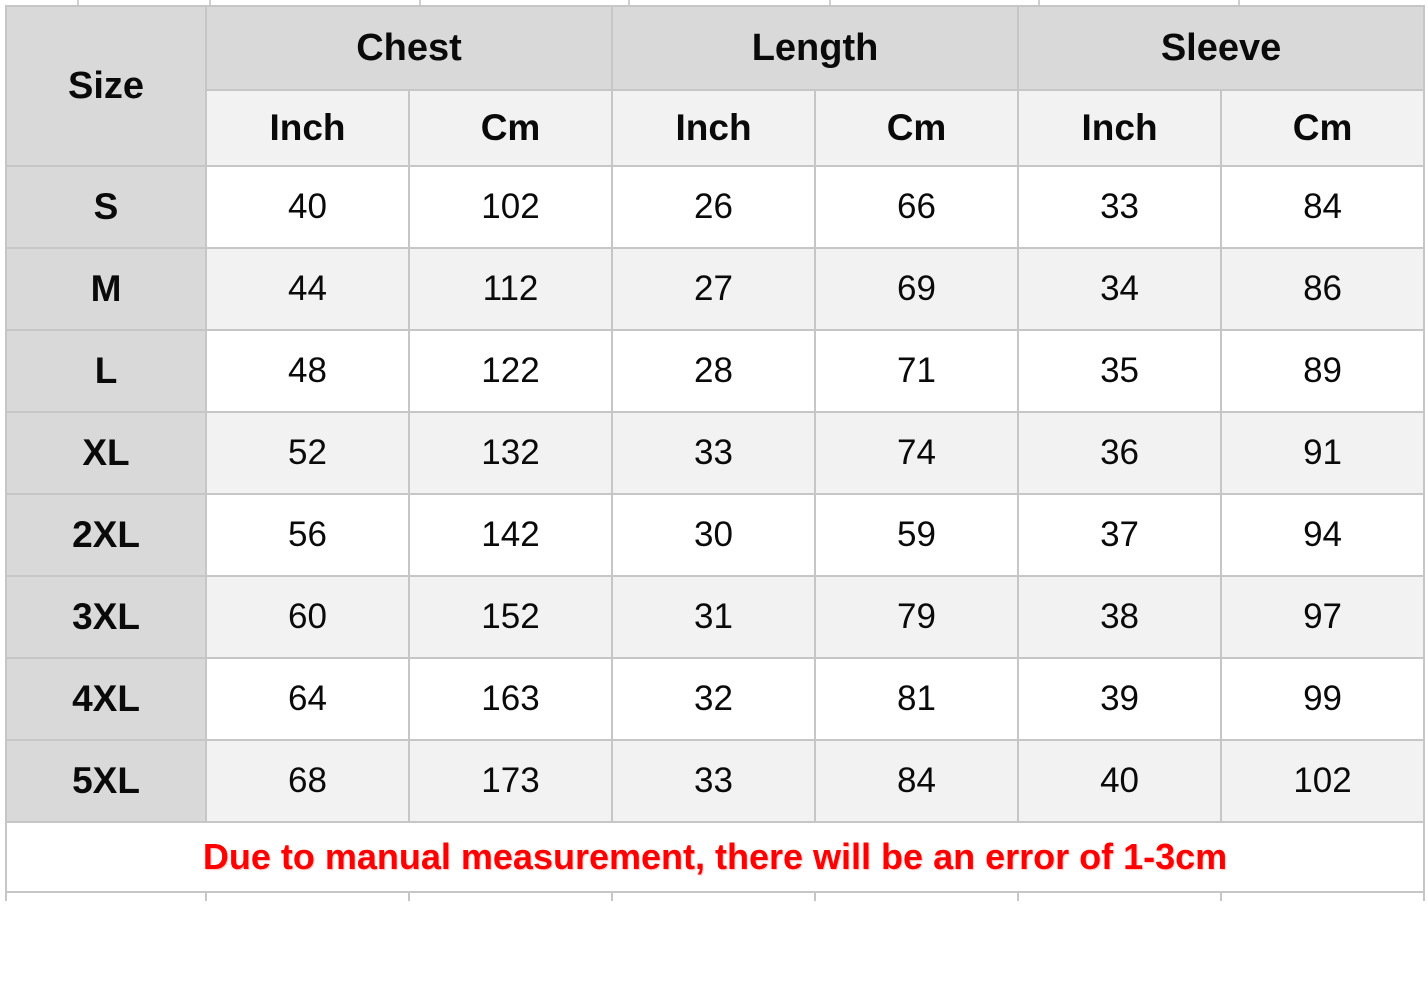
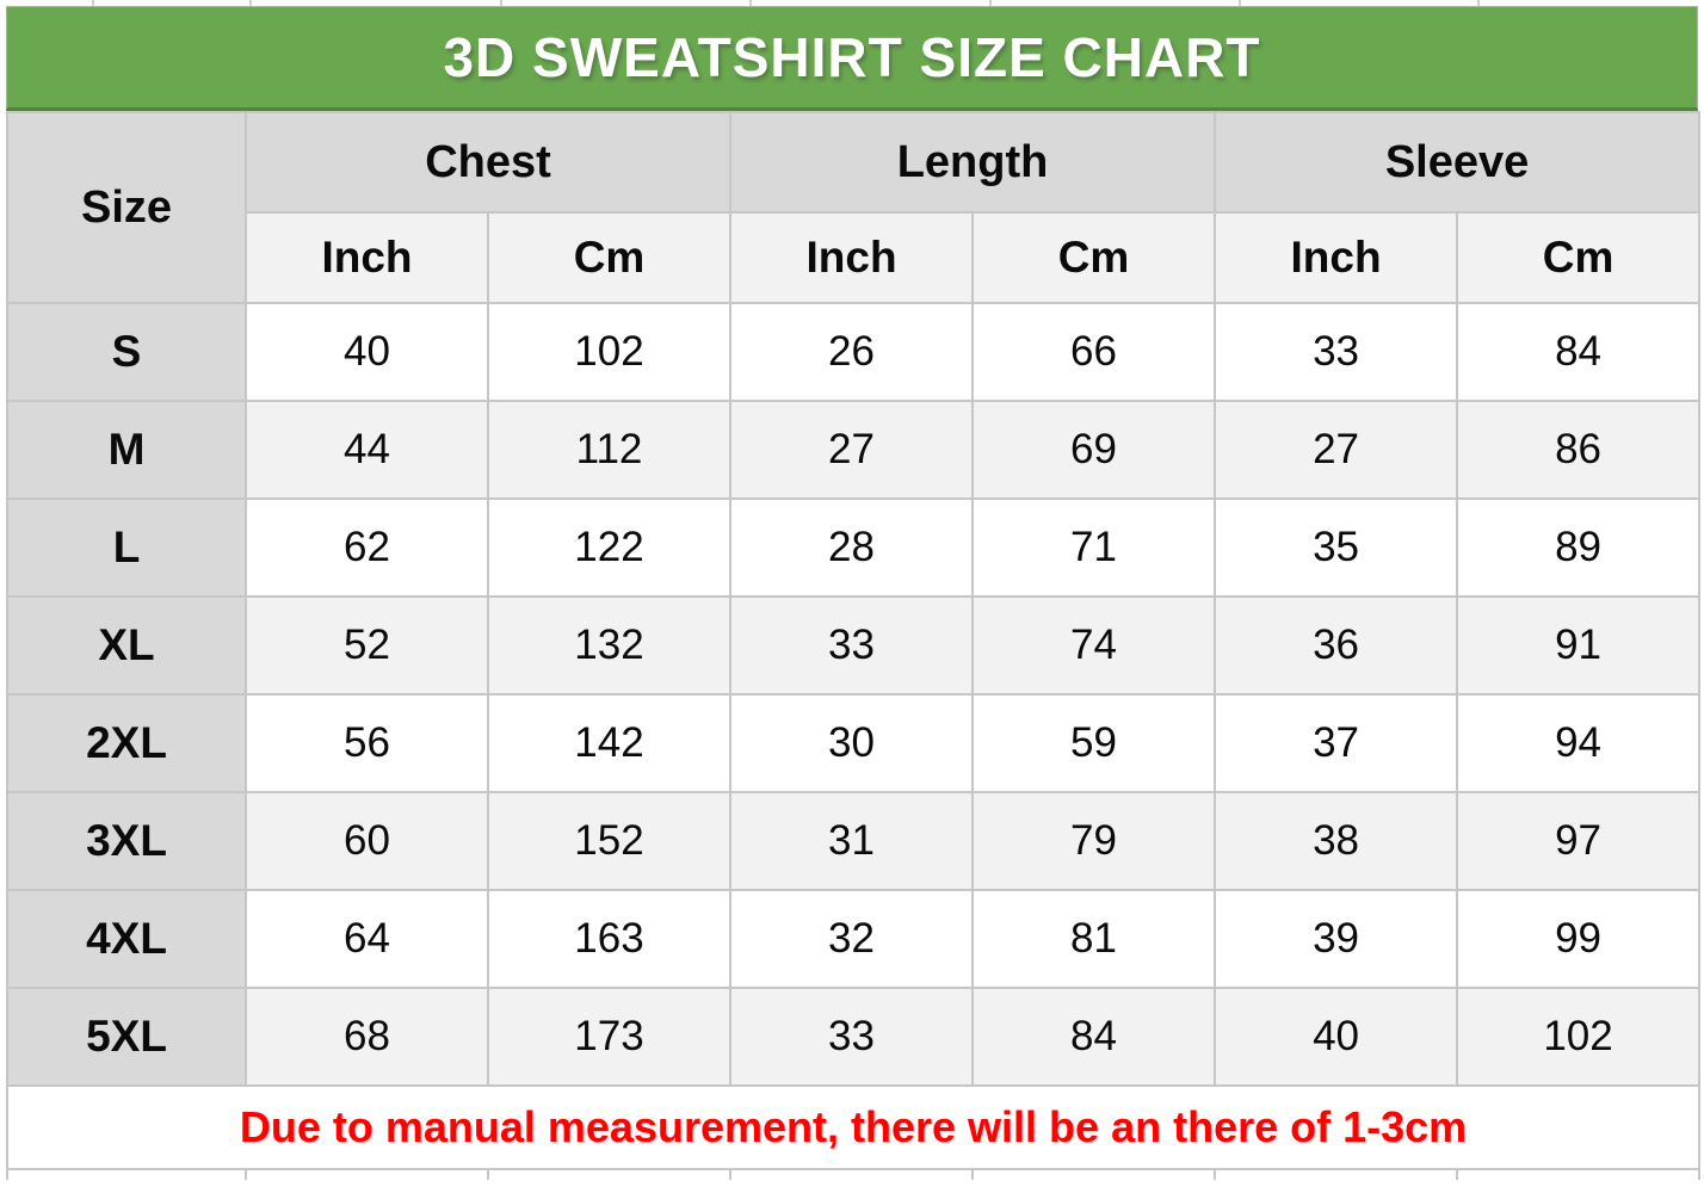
+ 3D SWEATSHIRT SIZE CHART
  Size	Chest	Length	Sleeve
  Inch	Cm	Inch	Cm	Inch	Cm
  S	40	102	26	66	33	84
- M	44	112	27	69	34	86
+ M	44	112	27	69	27	86
- L	48	122	28	71	35	89
+ L	62	122	28	71	35	89
  XL	52	132	33	74	36	91
  2XL	56	142	30	59	37	94
  3XL	60	152	31	79	38	97
  4XL	64	163	32	81	39	99
  5XL	68	173	33	84	40	102
- Due to manual measurement, there will be an error of 1-3cm
+ Due to manual measurement, there will be an there of 1-3cm
